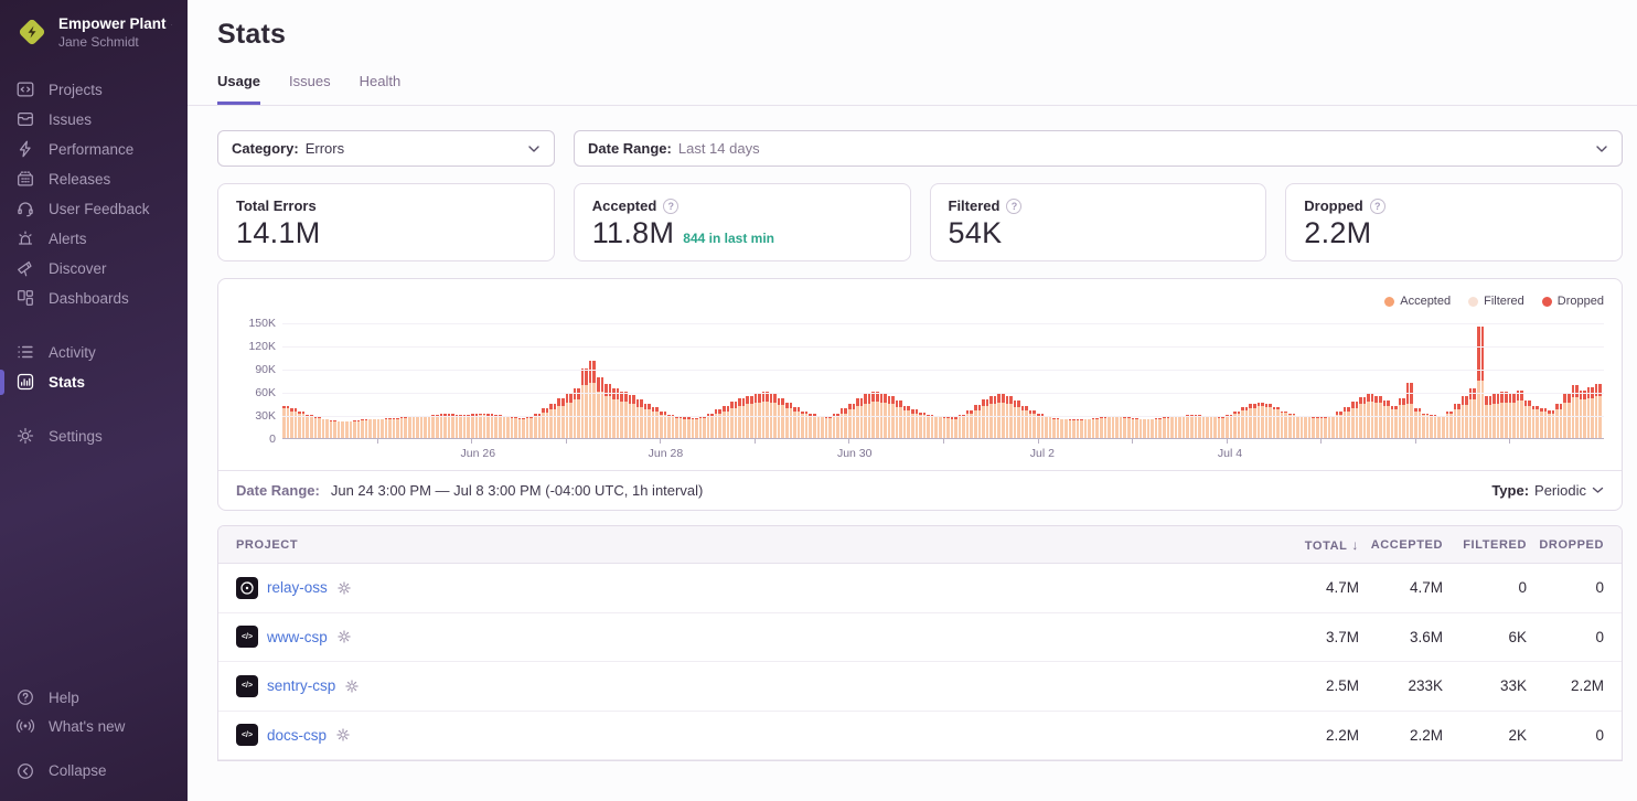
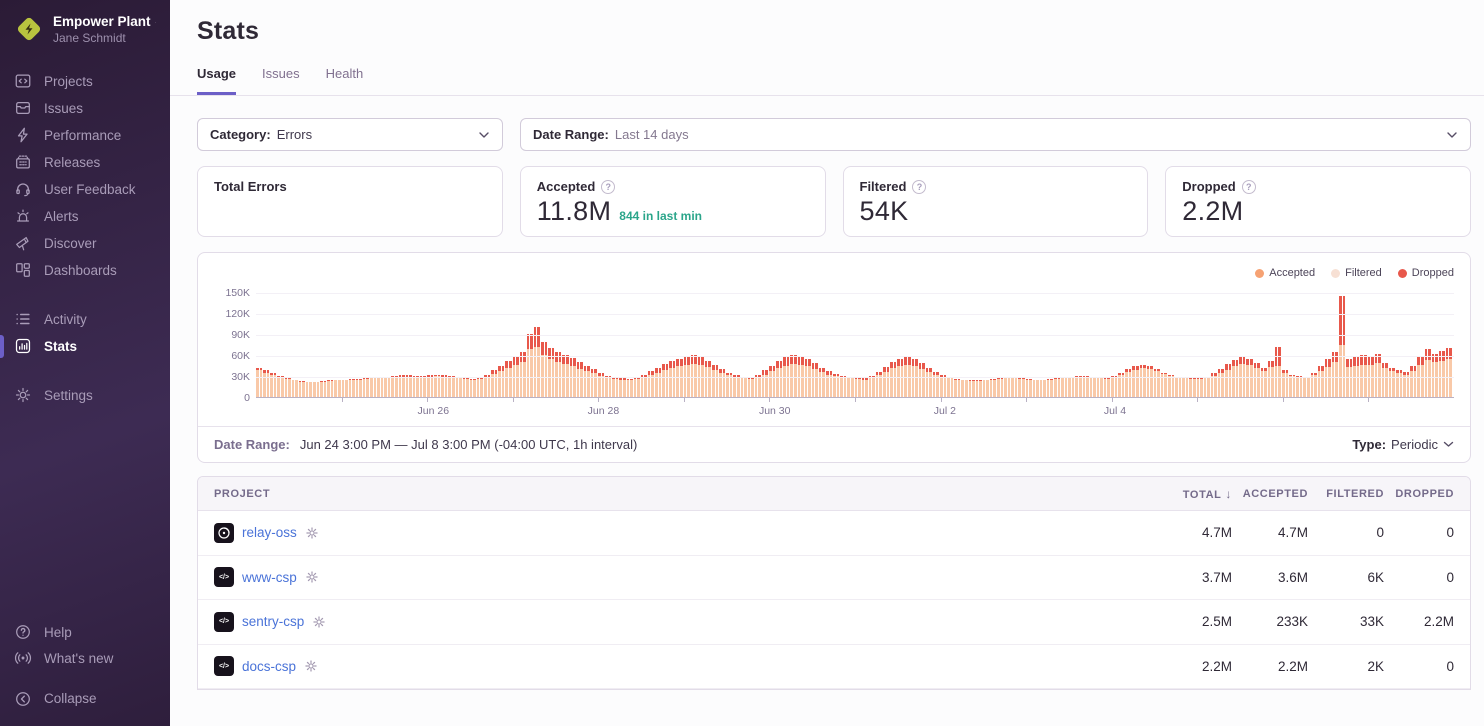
  Empower Plant
  Jane Schmidt
  Projects
  Issues
  Performance
  Releases
  User Feedback
  Alerts
  Discover
  Dashboards
  Activity
  Stats
  Settings
  Help
  What's new
  Collapse
  Stats
  Usage
  Issues
  Health
  Category:
  Errors
  Date Range:
  Last 14 days
  Total Errors
- 14.1M
  Accepted
  ?
  11.8M
  844 in last min
  Filtered
  ?
  54K
  Dropped
  ?
  2.2M
  Accepted
  Filtered
  Dropped
  0
  30K
  60K
  90K
  120K
  150K
  Jun 26
  Jun 28
  Jun 30
  Jul 2
  Jul 4
  Date Range:
  Jun 24 3:00 PM — Jul 8 3:00 PM (-04:00 UTC, 1h interval)
  Type:
  Periodic
  PROJECT
  TOTAL ↓
  ACCEPTED
  FILTERED
  DROPPED
  relay-oss
  4.7M
  4.7M
  0
  0
  www-csp
  3.7M
  3.6M
  6K
  0
  sentry-csp
  2.5M
  233K
  33K
  2.2M
  docs-csp
  2.2M
  2.2M
  2K
  0
